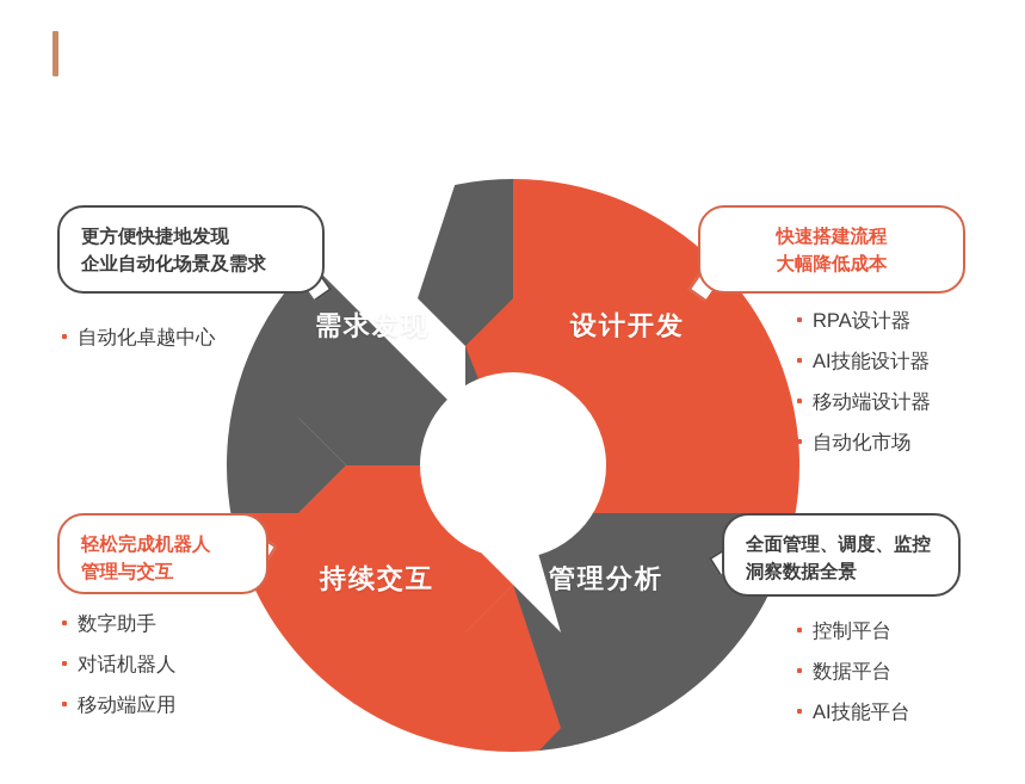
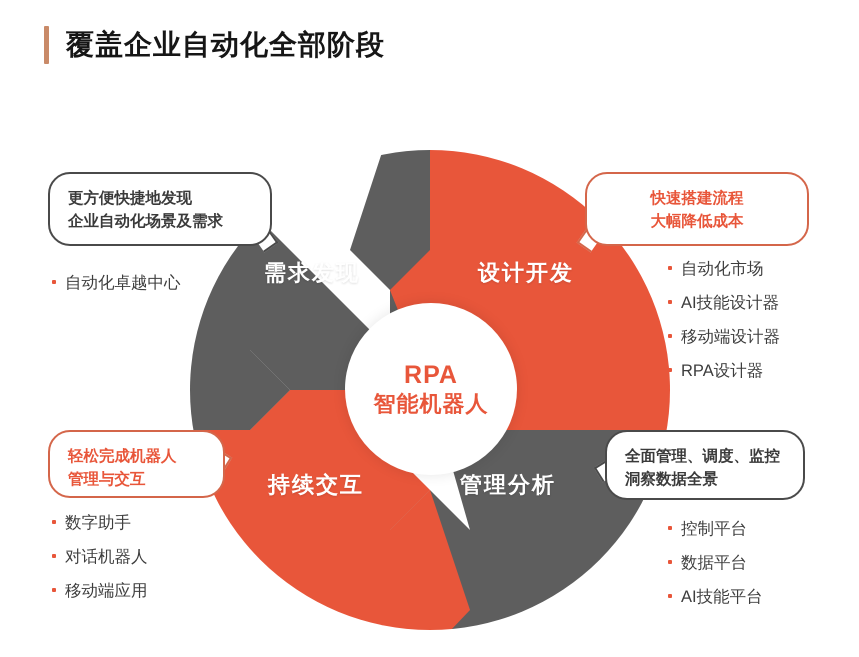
+ 覆盖企业自动化全部阶段
  需求发现
  设计开发
  管理分析
  持续交互
+ RPA
+ 智能机器人
  更方便快捷地发现
  企业自动化场景及需求
  快速搭建流程
  大幅降低成本
  轻松完成机器人
  管理与交互
  全面管理、调度、监控
  洞察数据全景
  自动化卓越中心
- RPA设计器
+ 自动化市场
  AI技能设计器
  移动端设计器
- 自动化市场
+ RPA设计器
  数字助手
  对话机器人
  移动端应用
  控制平台
  数据平台
  AI技能平台
